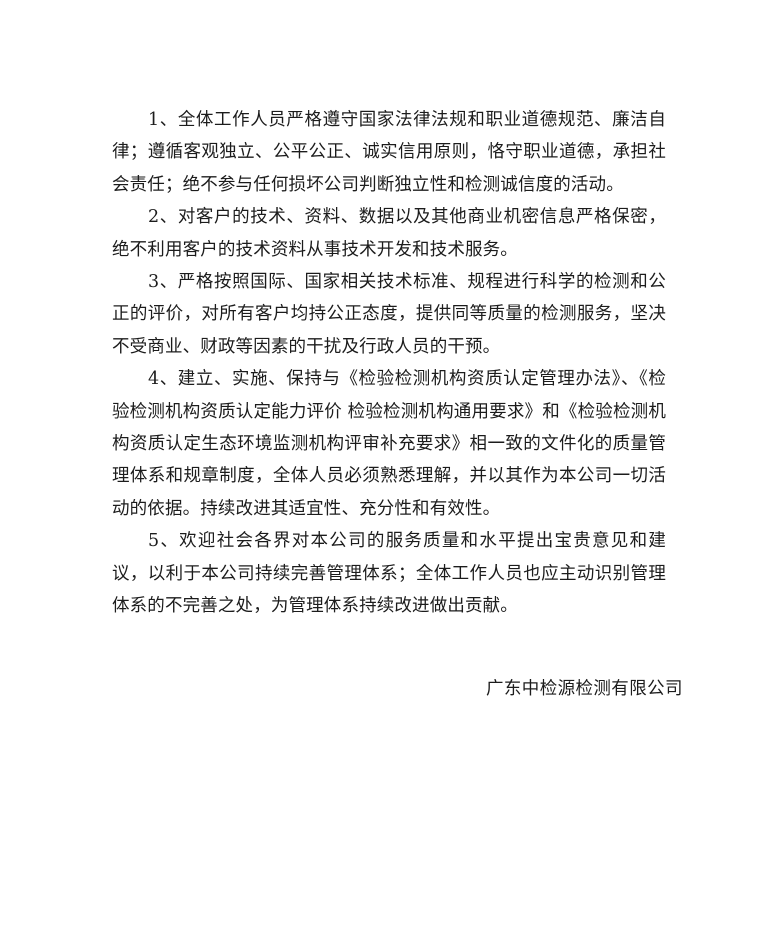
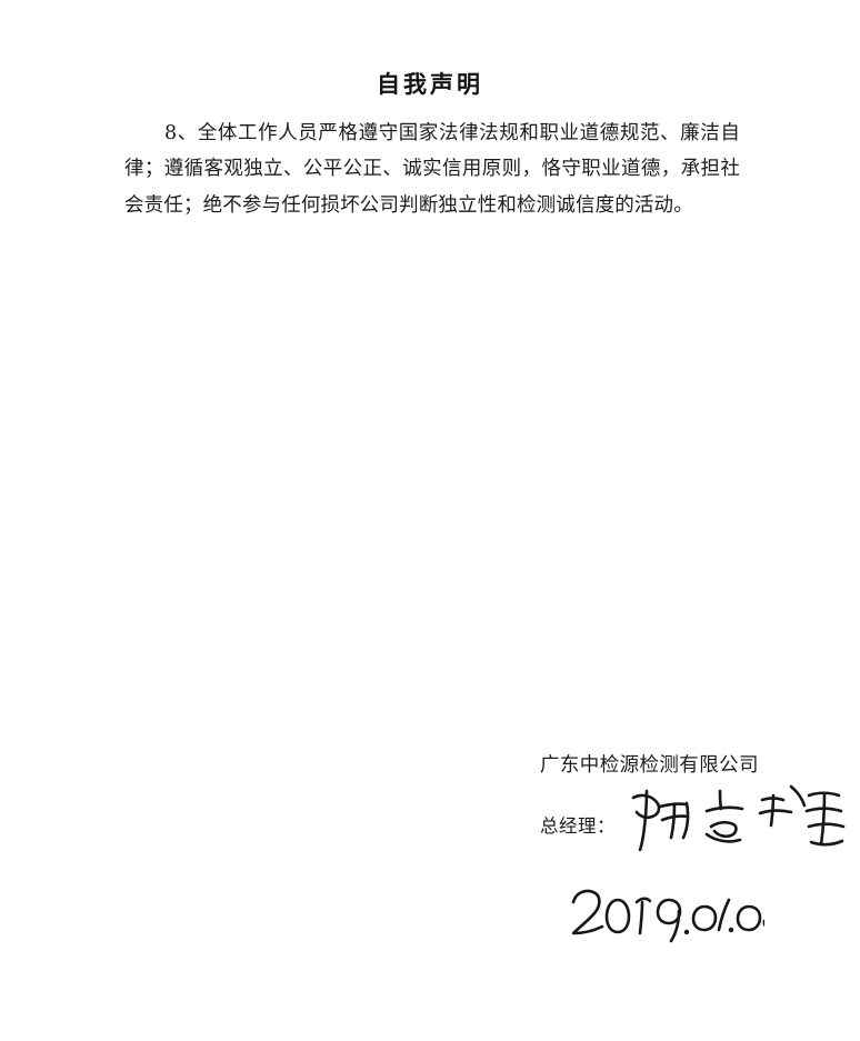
+ 自我声明
- 1、全体工作人员严格遵守国家法律法规和职业道德规范、廉洁自律；遵循客观独立、公平公正、诚实信用原则，恪守职业道德，承担社会责任；绝不参与任何损坏公司判断独立性和检测诚信度的活动。
+ 8、全体工作人员严格遵守国家法律法规和职业道德规范、廉洁自律；遵循客观独立、公平公正、诚实信用原则，恪守职业道德，承担社会责任；绝不参与任何损坏公司判断独立性和检测诚信度的活动。
- 2、对客户的技术、资料、数据以及其他商业机密信息严格保密，绝不利用客户的技术资料从事技术开发和技术服务。
- 3、严格按照国际、国家相关技术标准、规程进行科学的检测和公正的评价，对所有客户均持公正态度，提供同等质量的检测服务，坚决不受商业、财政等因素的干扰及行政人员的干预。
- 4、建立、实施、保持与《检验检测机构资质认定管理办法》、《检验检测机构资质认定能力评价 检验检测机构通用要求》和《检验检测机构资质认定生态环境监测机构评审补充要求》相一致的文件化的质量管理体系和规章制度，全体人员必须熟悉理解，并以其作为本公司一切活动的依据。持续改进其适宜性、充分性和有效性。
- 5、欢迎社会各界对本公司的服务质量和水平提出宝贵意见和建议，以利于本公司持续完善管理体系；全体工作人员也应主动识别管理体系的不完善之处，为管理体系持续改进做出贡献。
  广东中检源检测有限公司
+ 总经理：
